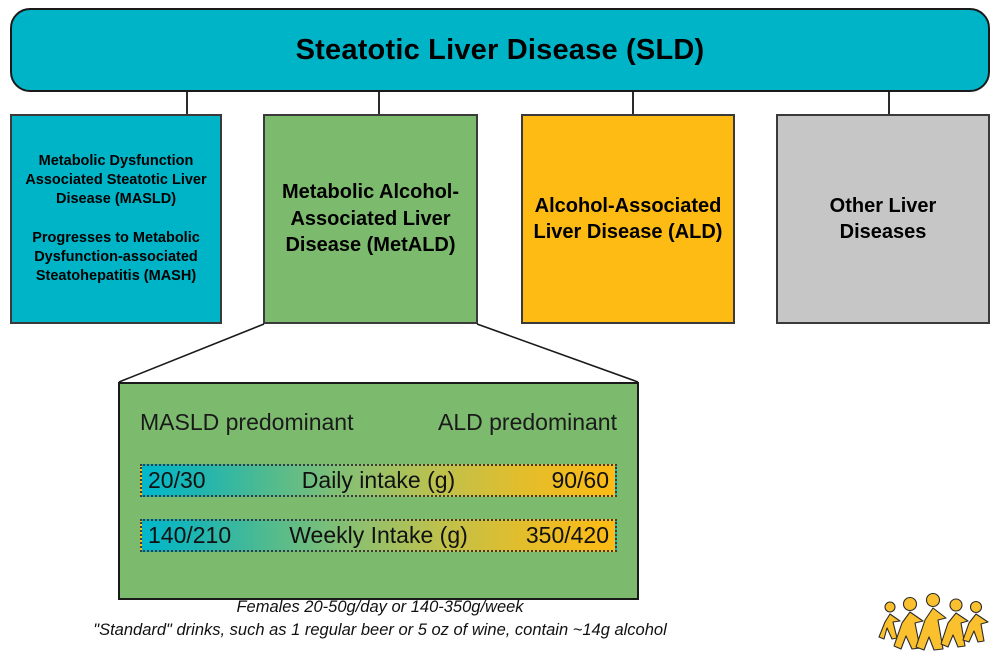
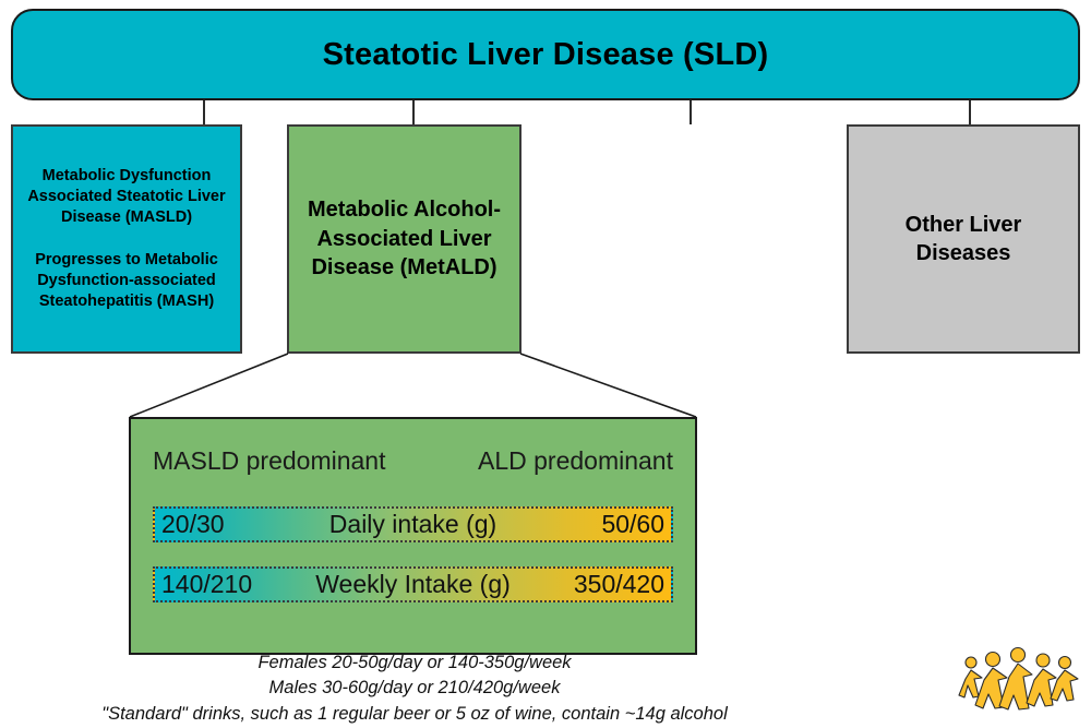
  Steatotic Liver Disease (SLD)
  Metabolic Dysfunction Associated Steatotic Liver Disease (MASLD)
  Progresses to Metabolic Dysfunction-associated Steatohepatitis (MASH)
  Metabolic Alcohol-Associated Liver Disease (MetALD)
- Alcohol-Associated Liver Disease (ALD)
  Other Liver Diseases
  MASLD predominant
  ALD predominant
  20/30
  Daily intake (g)
- 90/60
+ 50/60
  140/210
  Weekly Intake (g)
  350/420
  Females 20-50g/day or 140-350g/week
+ Males 30-60g/day or 210/420g/week
  "Standard" drinks, such as 1 regular beer or 5 oz of wine, contain ~14g alcohol
